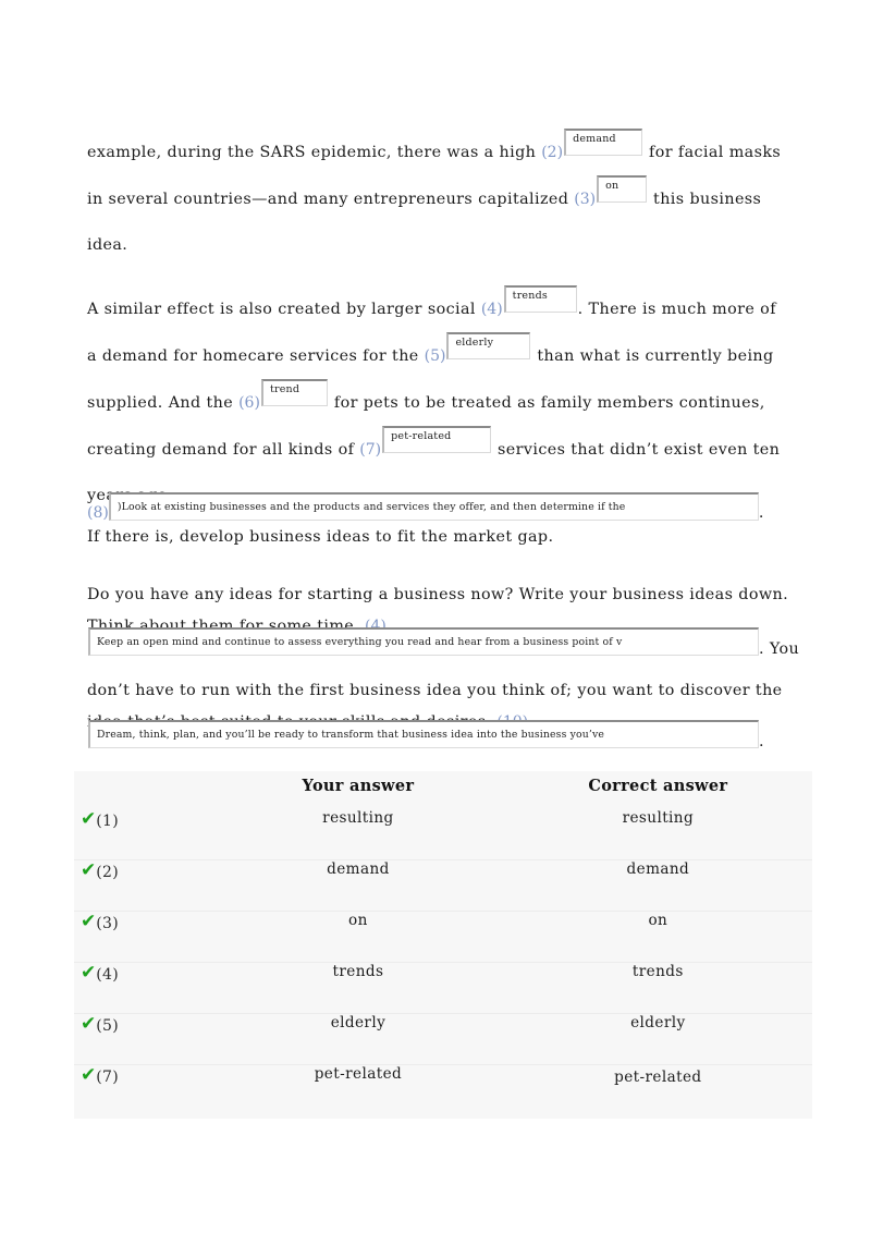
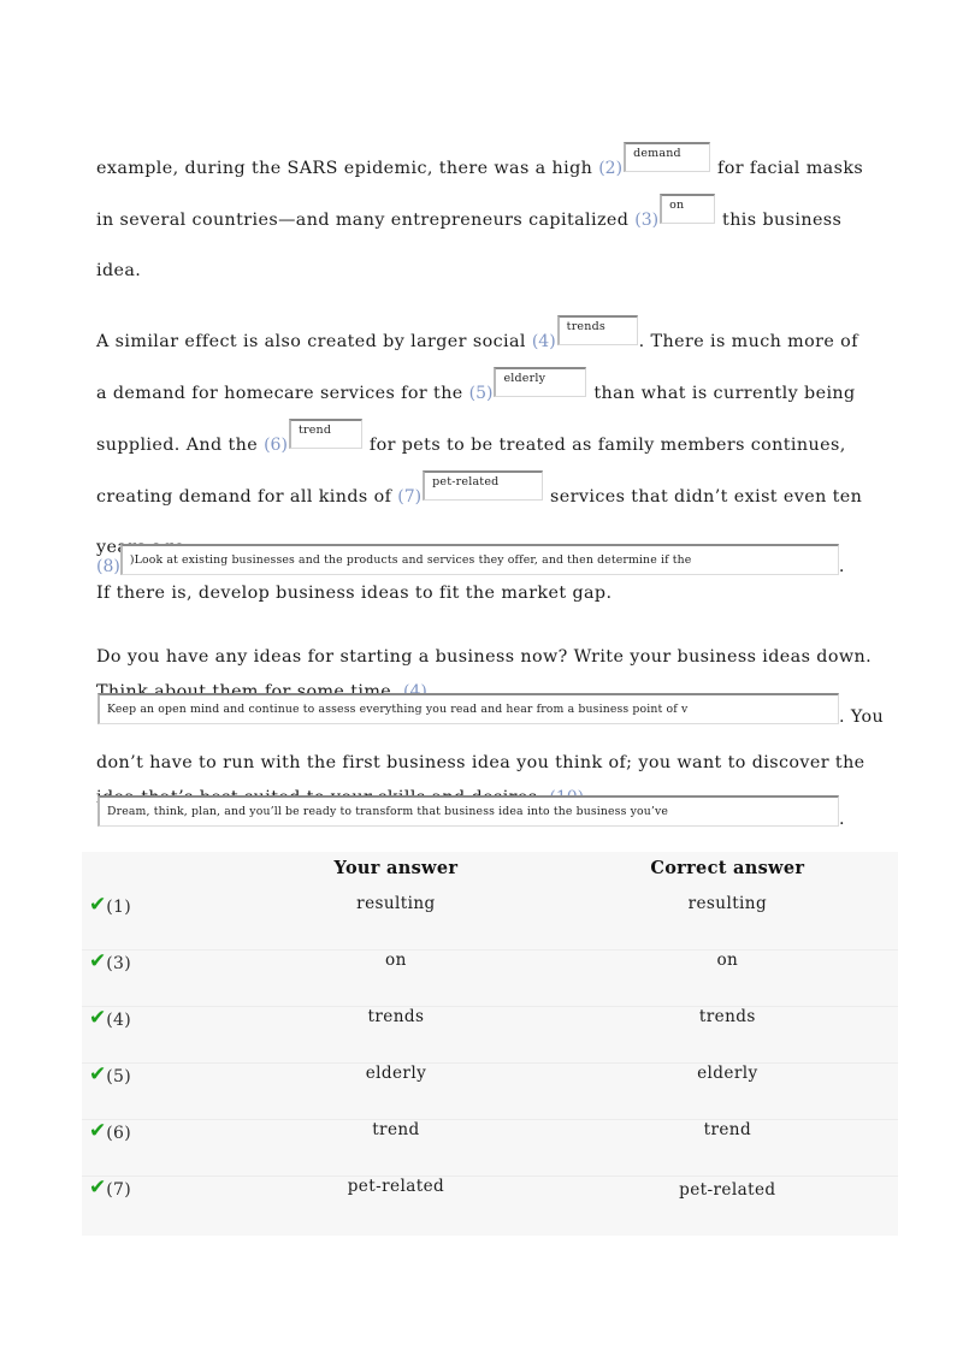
  example, during the SARS epidemic, there was a high (2)demand for facial masks in several countries—and many entrepreneurs capitalized (3)on this business idea.
  A similar effect is also created by larger social (4)trends. There is much more of a demand for homecare services for the (5)elderly than what is currently being supplied. And the (6)trend for pets to be treated as family members continues, creating demand for all kinds of (7)pet-related services that didn’t exist even ten ye
  (8) )Look at existing businesses and the products and services they offer, and then determine if the.
  If there is, develop business ideas to fit the market gap.
  Do you have any ideas for starting a business now? Write your business ideas down. Think about them for some time. (4)
  Keep an open mind and continue to assess everything you read and hear from a business point of v. You
  Dream, think, plan, and you’ll be ready to transform that business idea into the business you’ve.
  		Your answer	Correct answer
  ✔	(1)	resulting	resulting
- ✔	(2)	demand	demand
  ✔	(3)	on	on
  ✔	(4)	trends	trends
  ✔	(5)	elderly	elderly
+ ✔	(6)	trend	trend
  ✔	(7)	pet-related	pet-related
